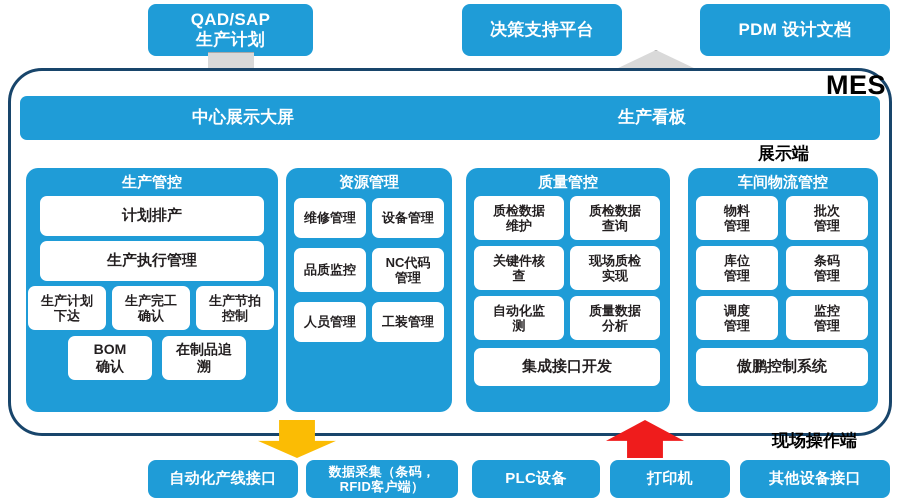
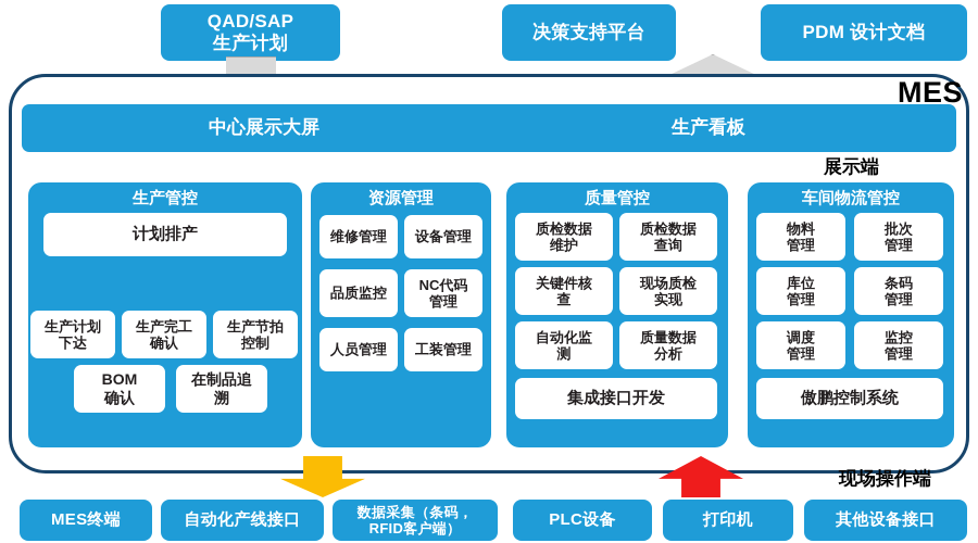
  QAD/SAP
  生产计划
  决策支持平台
  PDM 设计文档
  MES
  中心展示大屏
  生产看板
  展示端
  现场操作端
  生产管控
  计划排产
- 生产执行管理
  生产计划
  下达
  生产完工
  确认
  生产节拍
  控制
  BOM
  确认
  在制品追
  溯
  资源管理
  维修管理
  设备管理
  品质监控
  NC代码
  管理
  人员管理
  工装管理
  质量管控
  质检数据
  维护
  质检数据
  查询
  关键件核
  查
  现场质检
  实现
  自动化监
  测
  质量数据
  分析
  集成接口开发
  车间物流管控
  物料
  管理
  批次
  管理
  库位
  管理
  条码
  管理
  调度
  管理
  监控
  管理
  傲鹏控制系统
+ MES终端
  自动化产线接口
  数据采集（条码，
  RFID客户端）
  PLC设备
  打印机
  其他设备接口
